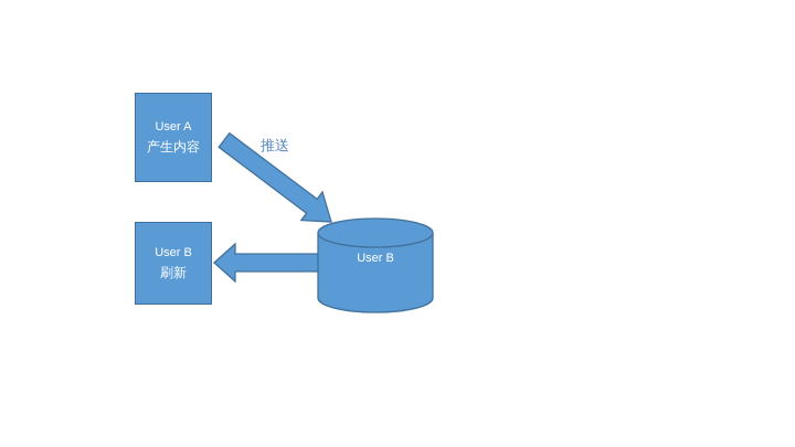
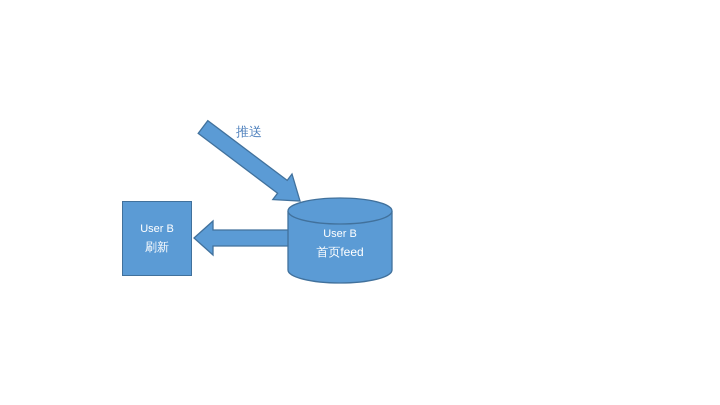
- User A
- 产生内容
  推送
  User B
  刷新
  User B
+ 首页feed
